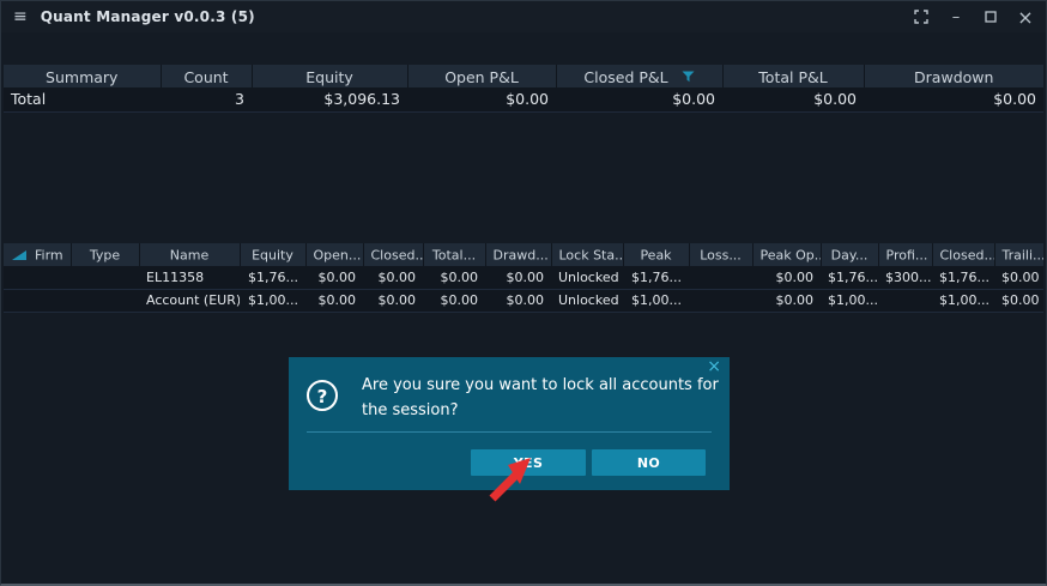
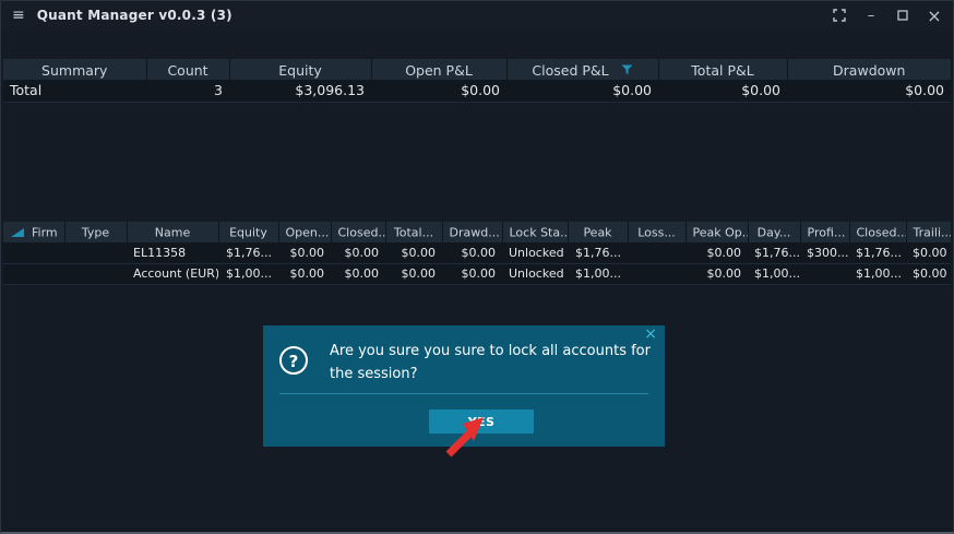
  ≡
- Quant Manager v0.0.3 (5)
+ Quant Manager v0.0.3 (3)
  –
  ×
  Summary	Count	Equity	Open P&L	Closed P&L	Total P&L	Drawdown
  Total	3	$3,096.13	$0.00	$0.00	$0.00	$0.00
  Firm	Type	Name	Equity	Open...	Closed..	Total...	Drawd...	Lock Sta..	Peak	Loss...	Peak Op.	Day...	Profi...	Closed..	Traili...
  		EL11358	$1,76...	$0.00	$0.00	$0.00	$0.00	Unlocked	$1,76...		$0.00	$1,76...	$300...	$1,76...	$0.00
  		Account (EUR)	$1,00...	$0.00	$0.00	$0.00	$0.00	Unlocked	$1,00...		$0.00	$1,00...		$1,00...	$0.00
  ×
  ?
- Are you sure you want to lock all accounts for the session?
+ Are you sure you sure to lock all accounts for the session?
- NO
